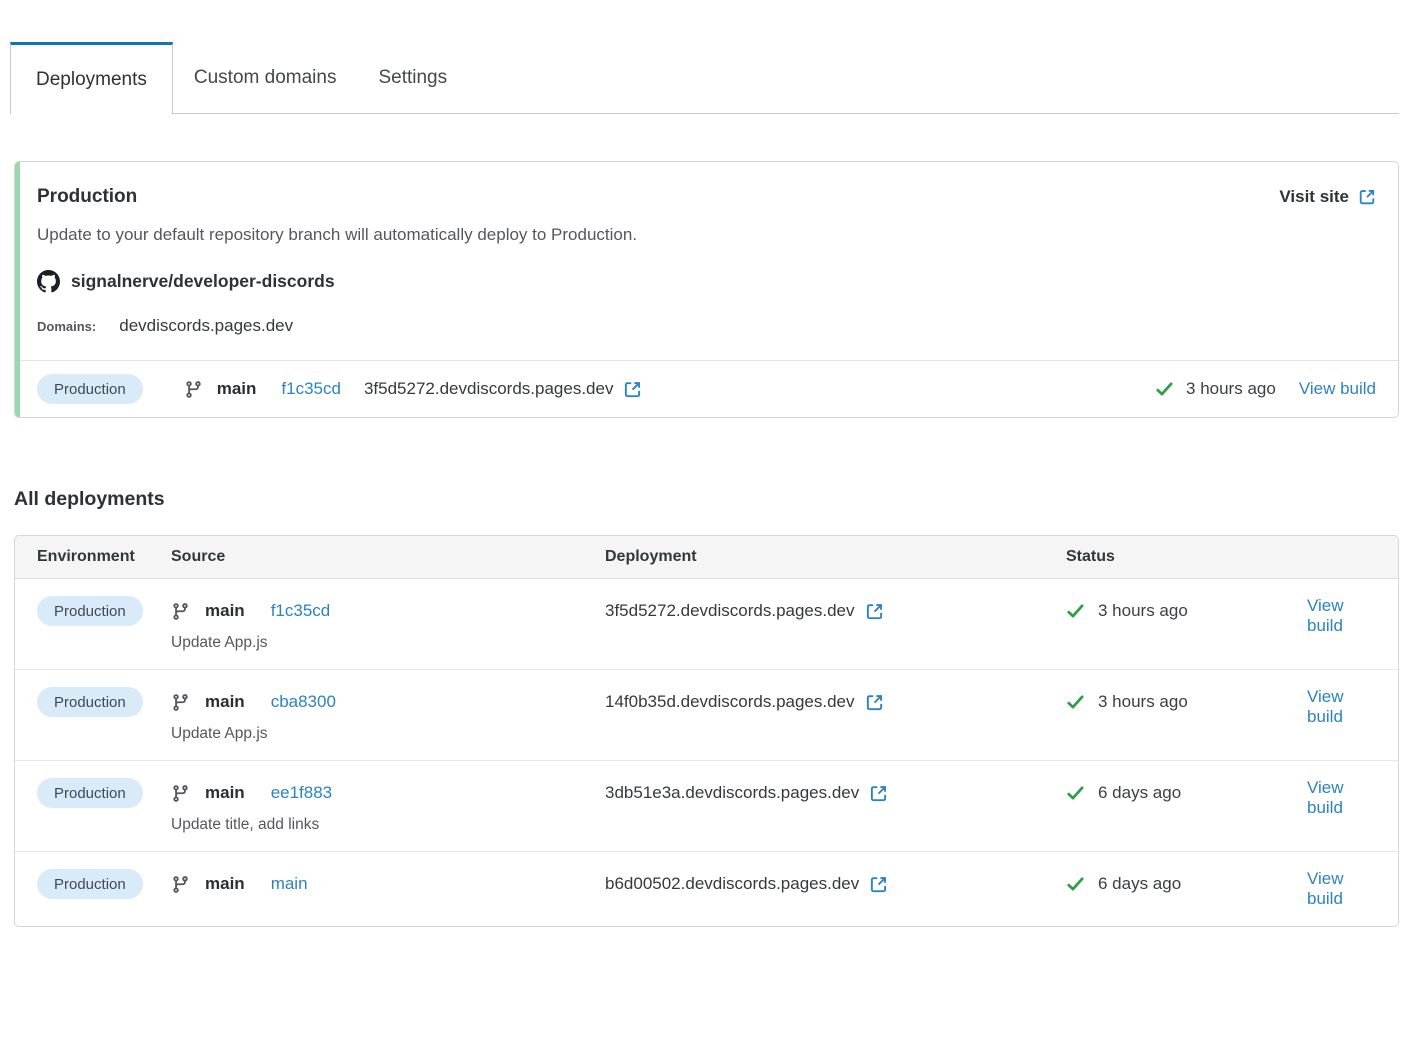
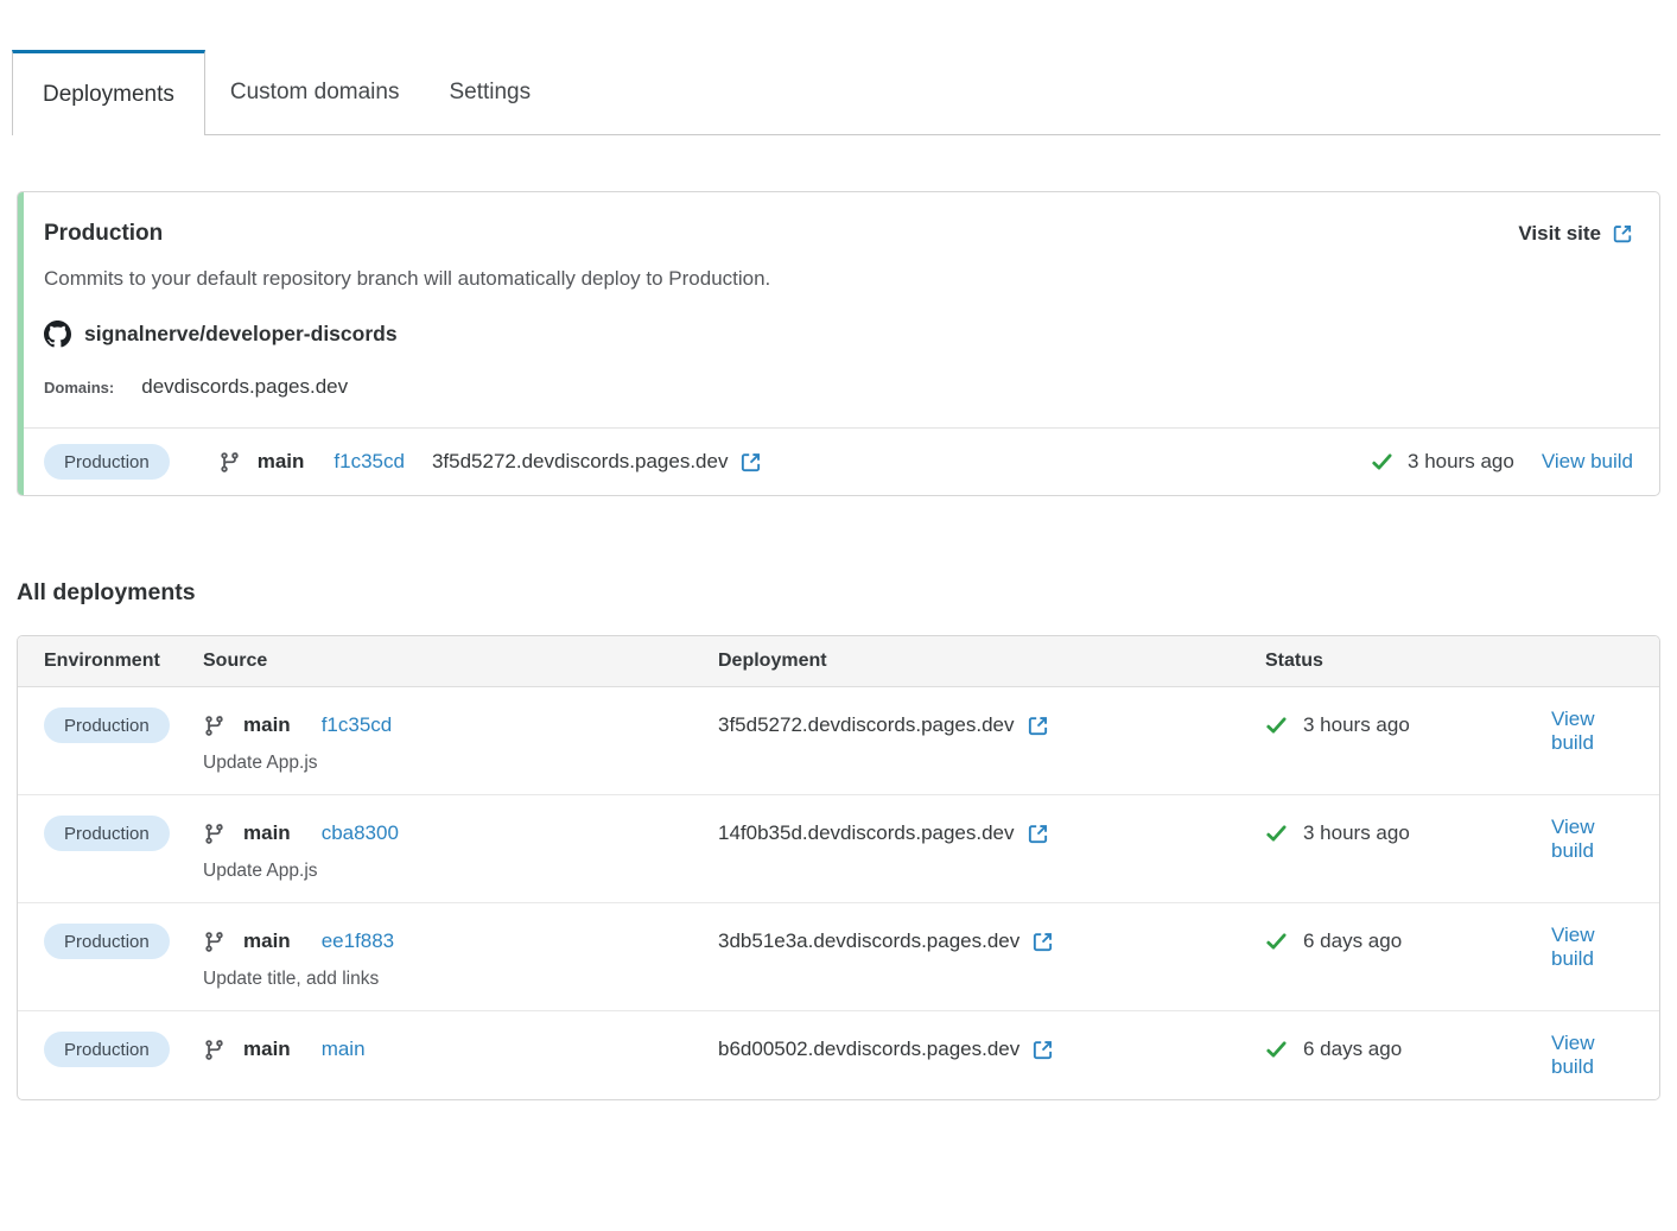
  Deployments
  Custom domains
  Settings
  Production
  Visit site
- Update to your default repository branch will automatically deploy to Production.
+ Commits to your default repository branch will automatically deploy to Production.
  signalnerve/developer-discords
  Domains:
  devdiscords.pages.dev
  Production
  main
  f1c35cd
  3f5d5272.devdiscords.pages.dev
  3 hours ago
  View build
  All deployments
  Environment
  Source
  Deployment
  Status
  Production
  main
  f1c35cd
  Update App.js
  3f5d5272.devdiscords.pages.dev
  3 hours ago
  View build
  Production
  main
  cba8300
  Update App.js
  14f0b35d.devdiscords.pages.dev
  3 hours ago
  View build
  Production
  main
  ee1f883
  Update title, add links
  3db51e3a.devdiscords.pages.dev
  6 days ago
  View build
  Production
  main
  main
  b6d00502.devdiscords.pages.dev
  6 days ago
  View build
